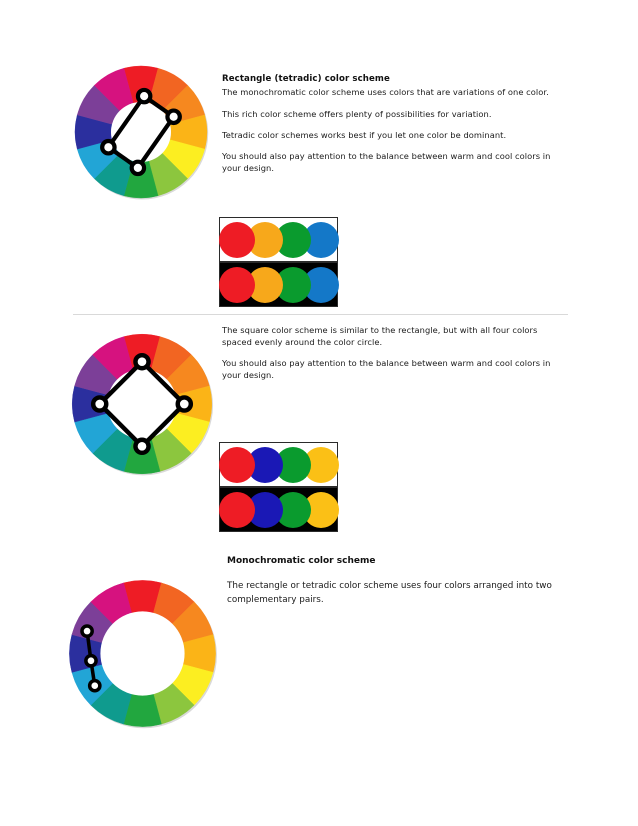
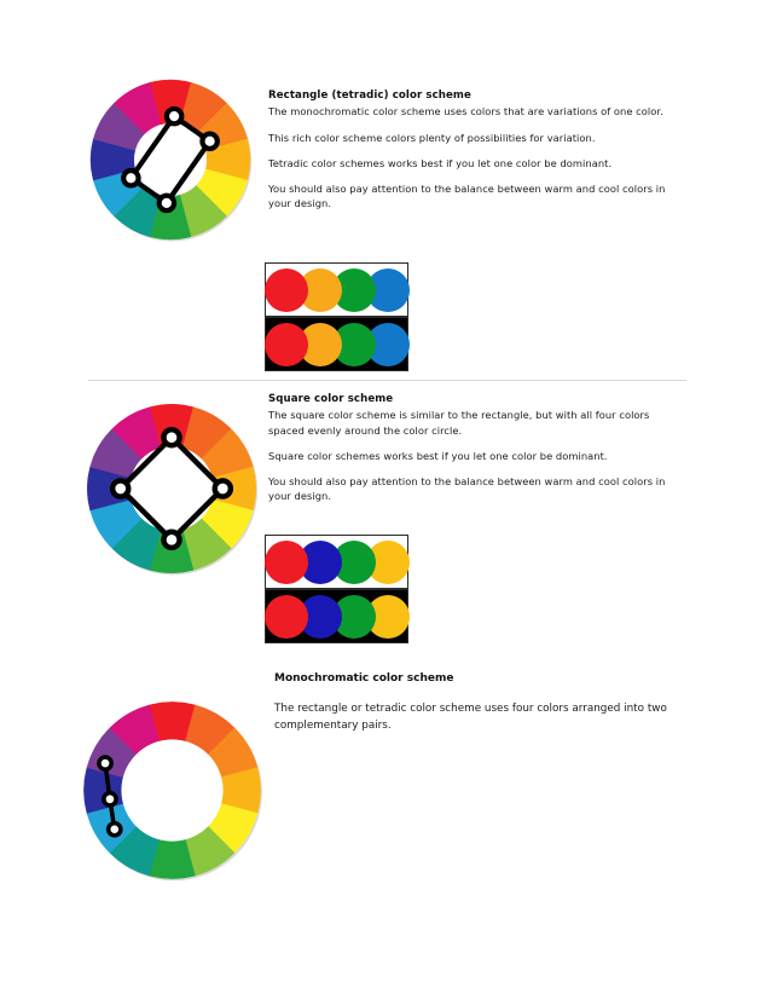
  Rectangle (tetradic) color scheme
  The monochromatic color scheme uses colors that are variations of one color.
- This rich color scheme offers plenty of possibilities for variation.
+ This rich color scheme colors plenty of possibilities for variation.
  Tetradic color schemes works best if you let one color be dominant.
  You should also pay attention to the balance between warm and cool colors in your design.
+ Square color scheme
  The square color scheme is similar to the rectangle, but with all four colors spaced evenly around the color circle.
+ Square color schemes works best if you let one color be dominant.
  You should also pay attention to the balance between warm and cool colors in your design.
  Monochromatic color scheme
  The rectangle or tetradic color scheme uses four colors arranged into two complementary pairs.
